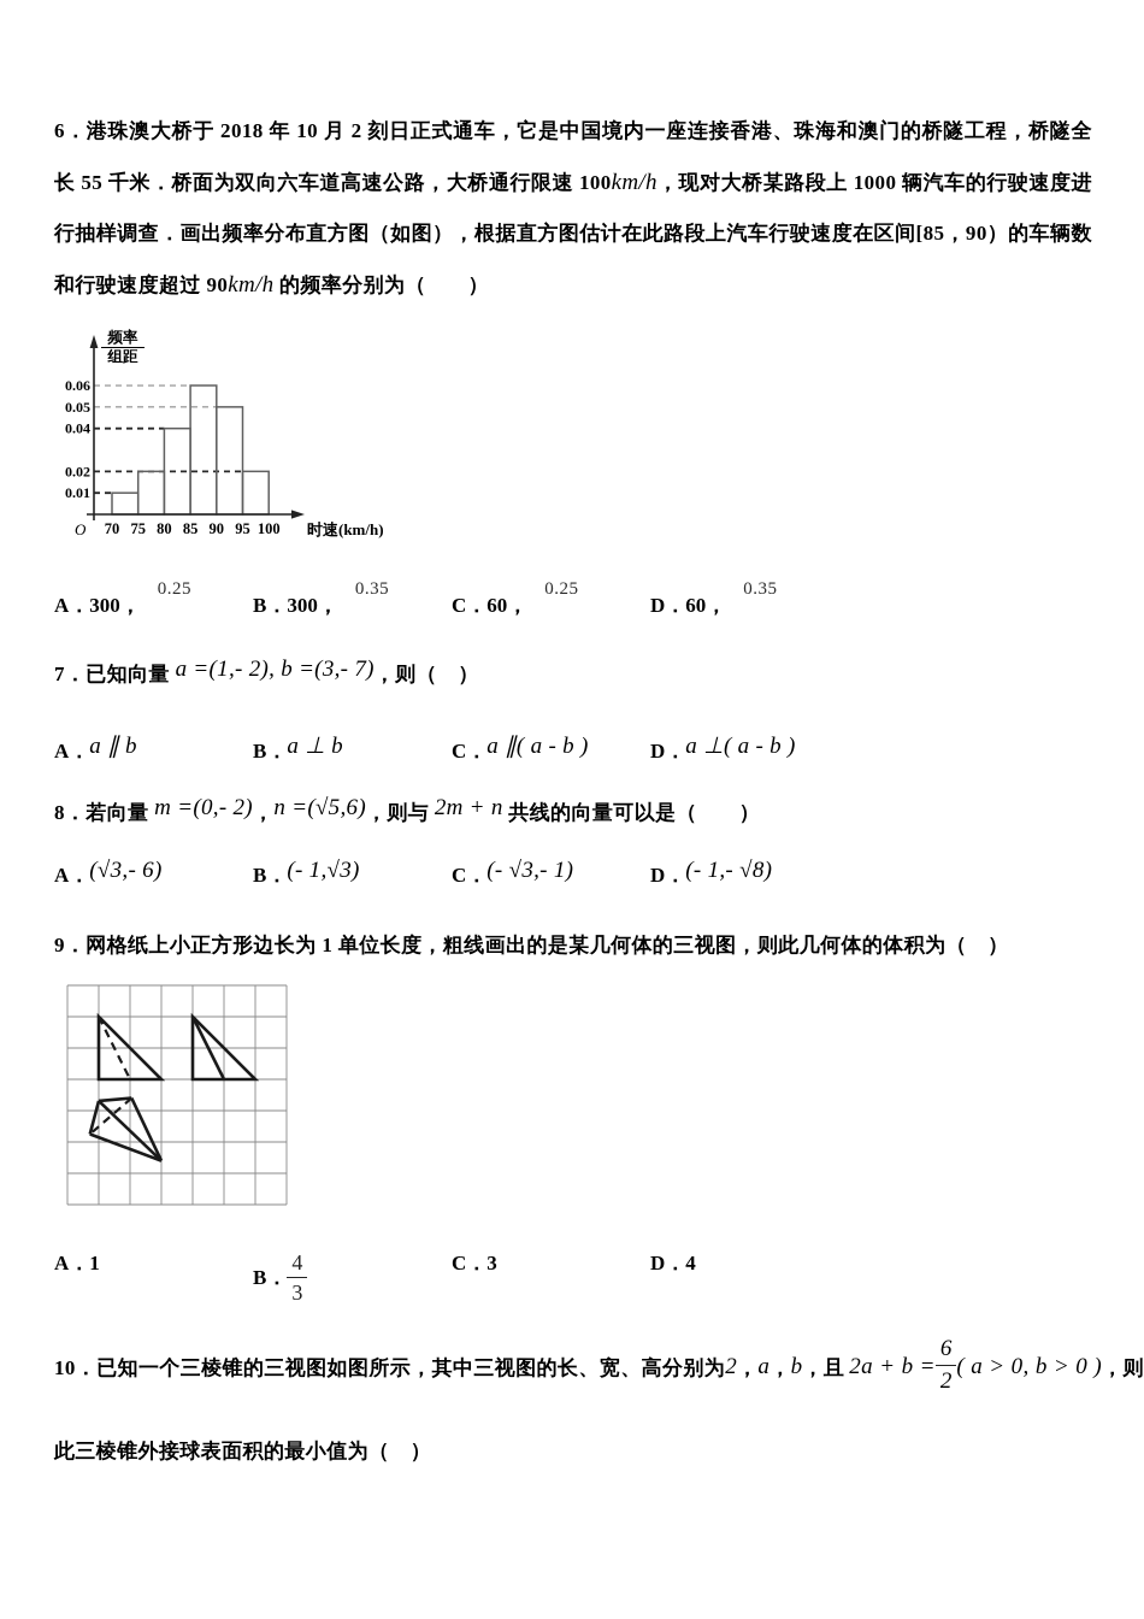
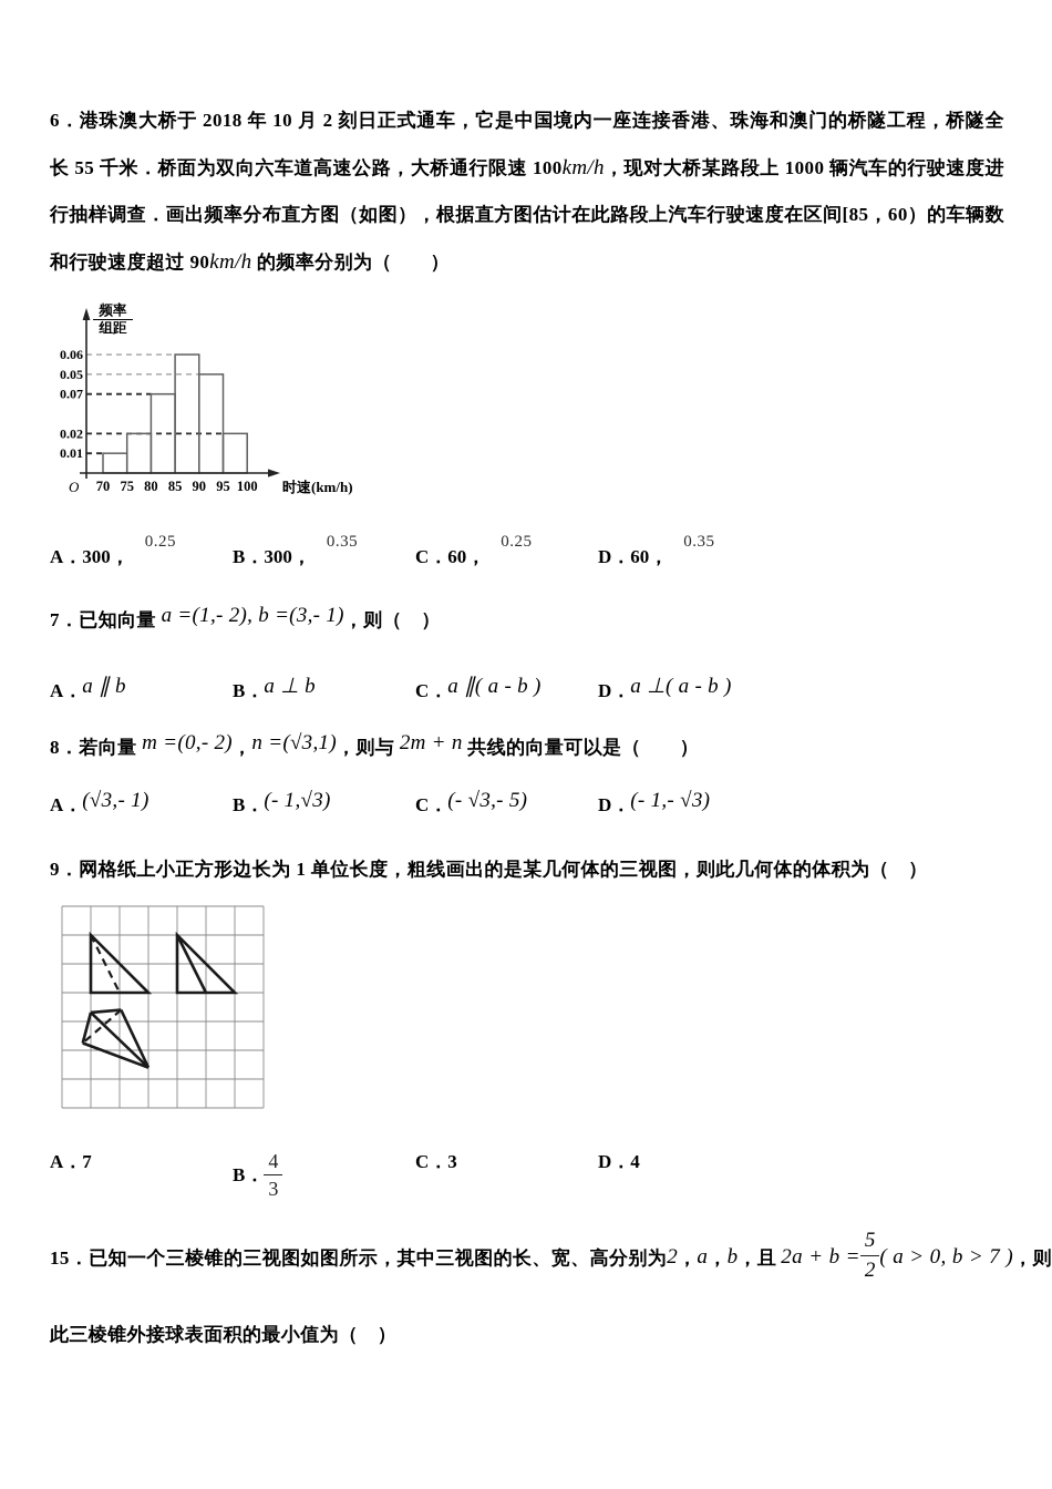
- 6．港珠澳大桥于 2018 年 10 月 2 刻日正式通车，它是中国境内一座连接香港、珠海和澳门的桥隧工程，桥隧全长 55 千米．桥面为双向六车道高速公路，大桥通行限速 100km/h，现对大桥某路段上 1000 辆汽车的行驶速度进行抽样调查．画出频率分布直方图（如图），根据直方图估计在此路段上汽车行驶速度在区间[85，90）的车辆数和行驶速度超过 90km/h 的频率分别为（ ）
+ 6．港珠澳大桥于 2018 年 10 月 2 刻日正式通车，它是中国境内一座连接香港、珠海和澳门的桥隧工程，桥隧全长 55 千米．桥面为双向六车道高速公路，大桥通行限速 100km/h，现对大桥某路段上 1000 辆汽车的行驶速度进行抽样调查．画出频率分布直方图（如图），根据直方图估计在此路段上汽车行驶速度在区间[85，60）的车辆数和行驶速度超过 90km/h 的频率分别为（ ）
  频率
  组距
  0.01
  0.02
- 0.04
+ 0.07
  0.05
  0.06
  70
  75
  80
  85
  90
  95
  100
  O
  时速(km/h)
  A．300，0.25
  B．300，0.35
  C．60，0.25
  D．60，0.35
- 7．已知向量 a =(1,- 2), b =(3,- 7)，则（ ）
+ 7．已知向量 a =(1,- 2), b =(3,- 1)，则（ ）
  A．a ∥ b
  B．a ⊥ b
  C．a ∥( a - b )
  D．a ⊥( a - b )
- 8．若向量 m =(0,- 2)，n =(√5,6)，则与 2m + n 共线的向量可以是（ ）
+ 8．若向量 m =(0,- 2)，n =(√3,1)，则与 2m + n 共线的向量可以是（ ）
- A．(√3,- 6)
+ A．(√3,- 1)
  B．(- 1,√3)
- C．(- √3,- 1)
+ C．(- √3,- 5)
- D．(- 1,- √8)
+ D．(- 1,- √3)
  9．网格纸上小正方形边长为 1 单位长度，粗线画出的是某几何体的三视图，则此几何体的体积为（ ）
- A．1
+ A．7
  B．
  4
  3
  C．3
  D．4
- 10．已知一个三棱锥的三视图如图所示，其中三视图的长、宽、高分别为
+ 15．已知一个三棱锥的三视图如图所示，其中三视图的长、宽、高分别为
  2
  ，
  a
  ，
  b
  ，且
  2a + b =
- 6
+ 5
  2
- ( a > 0, b > 0 )
+ ( a > 0, b > 7 )
  ，则
  此三棱锥外接球表面积的最小值为（ ）
